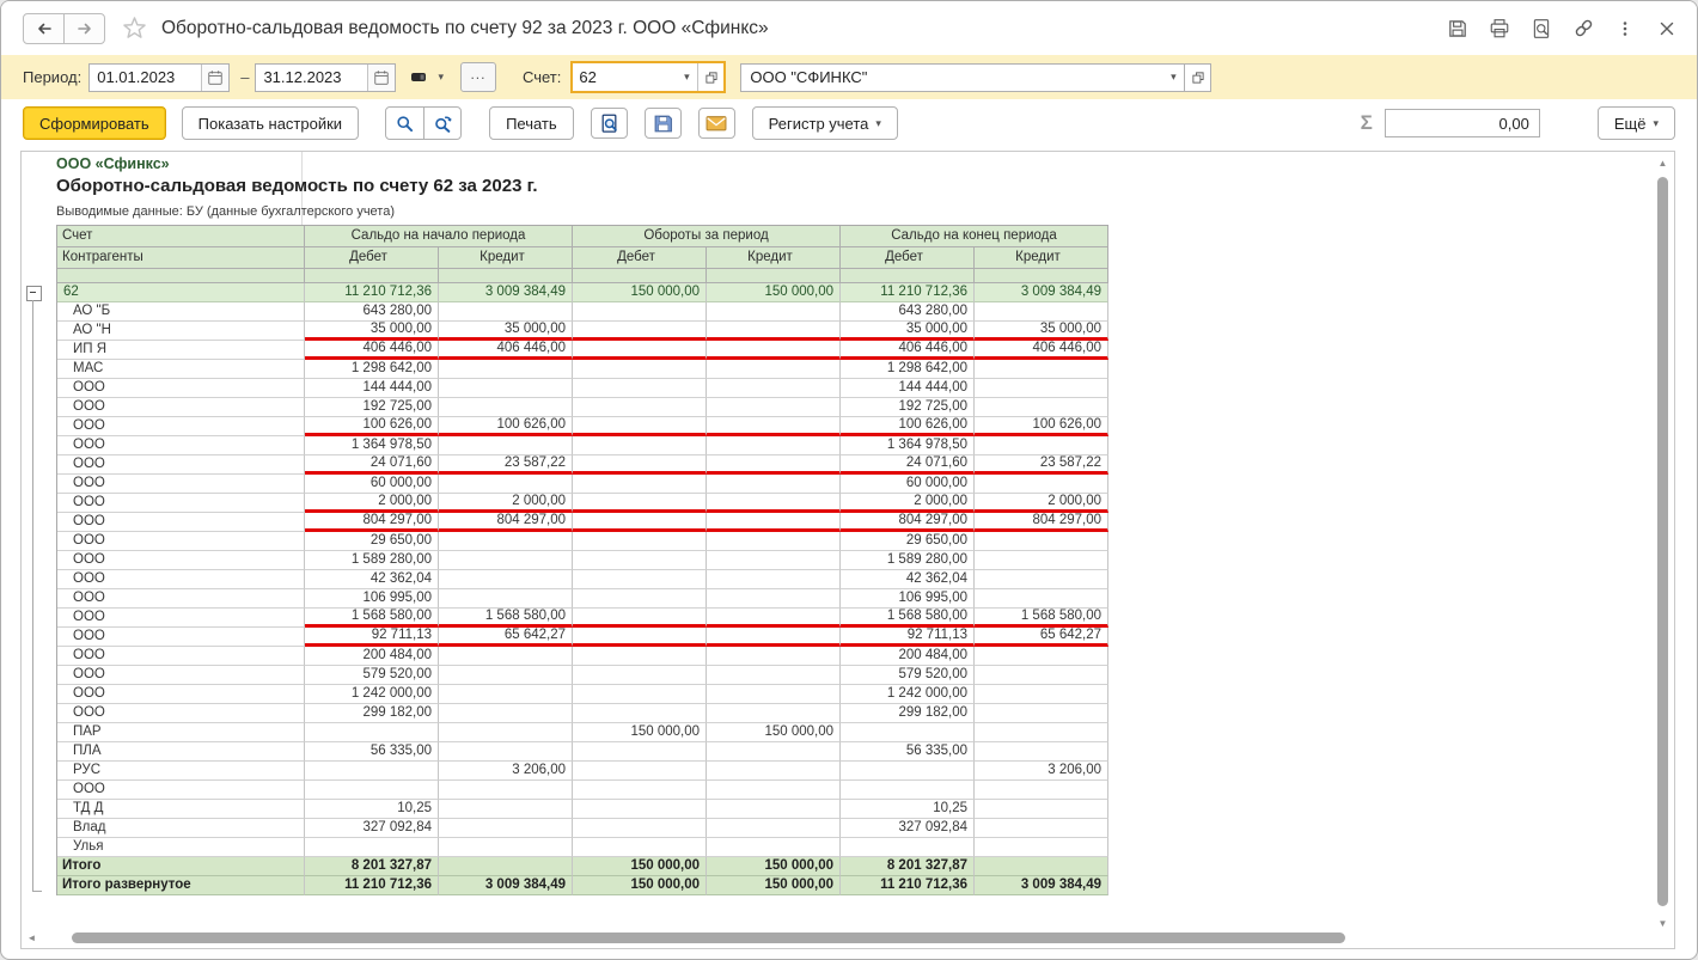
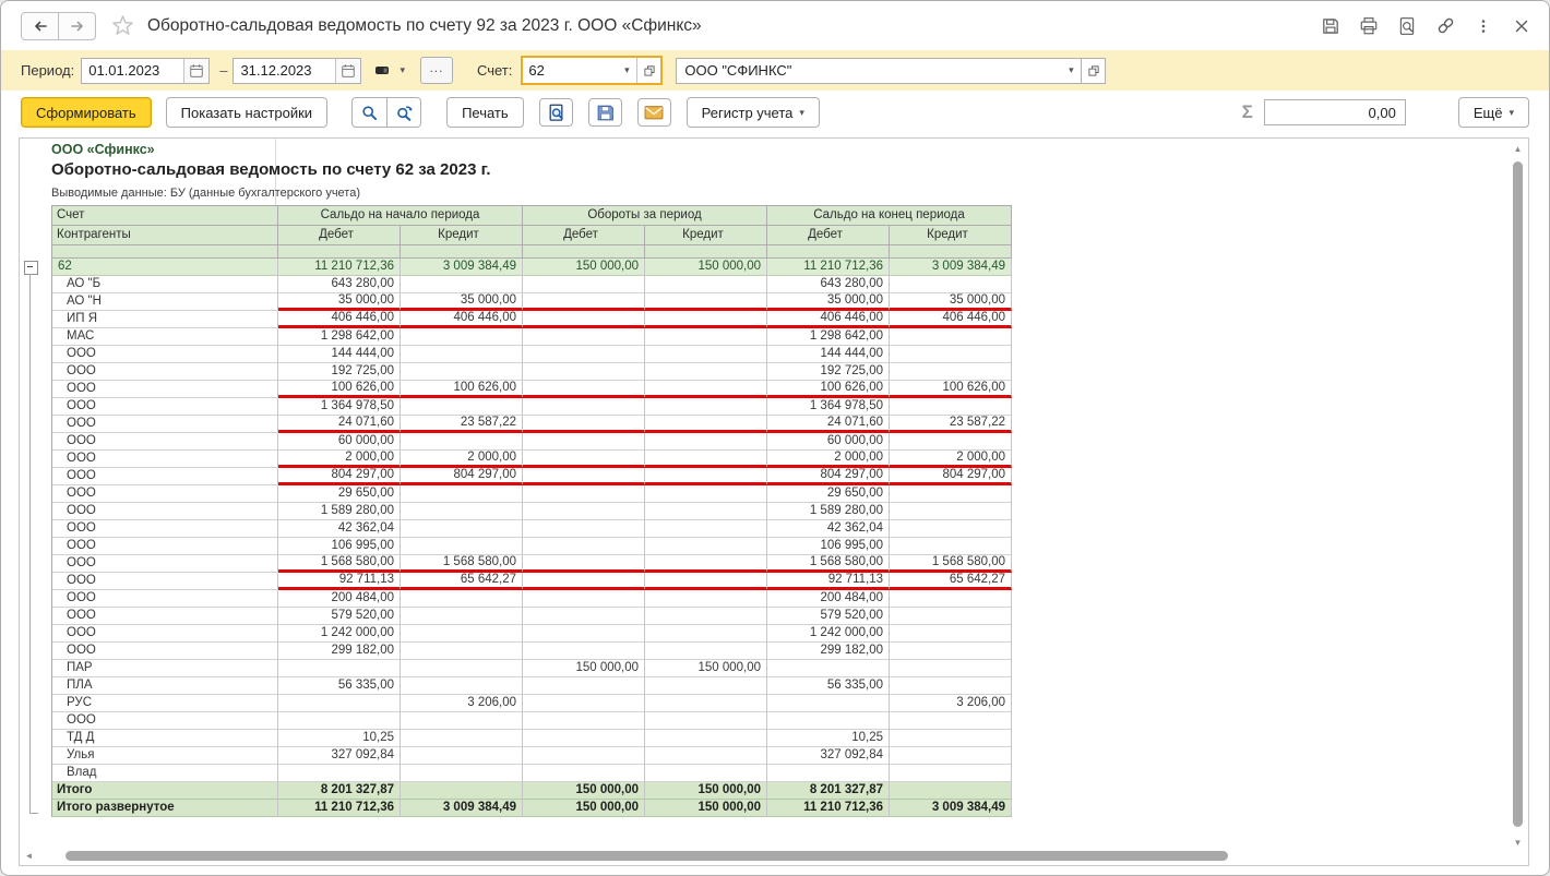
  Оборотно-сальдовая ведомость по счету 92 за 2023 г. ООО «Сфинкс»
  Период:
  01.01.2023
  –
  31.12.2023
  ▾
  ...
  Счет:
  62
  ▾
  ООО "СФИНКС"
  ▾
  Сформировать
  Показать настройки
  Печать
  Регистр учета
  ▾
  Σ
  0,00
  Ещё
  ▾
  ООО «Сфинкс»
  Оборотно-сальдовая ведомость по счету 62 за 2023 г.
  Выводимые данные: БУ (данные бухгалтерского учета)
  Счет
  Сальдо на начало периода
  Обороты за период
  Сальдо на конец периода
  Контрагенты
  Дебет
  Кредит
  Дебет
  Кредит
  Дебет
  Кредит
  62
  11 210 712,36
  3 009 384,49
  150 000,00
  150 000,00
  11 210 712,36
  3 009 384,49
  АО "Б
  643 280,00
  643 280,00
  АО "Н
  35 000,00
  35 000,00
  35 000,00
  35 000,00
  ИП Я
  406 446,00
  406 446,00
  406 446,00
  406 446,00
  МАС
  1 298 642,00
  1 298 642,00
  ООО
  144 444,00
  144 444,00
  ООО
  192 725,00
  192 725,00
  ООО
  100 626,00
  100 626,00
  100 626,00
  100 626,00
  ООО
  1 364 978,50
  1 364 978,50
  ООО
  24 071,60
  23 587,22
  24 071,60
  23 587,22
  ООО
  60 000,00
  60 000,00
  ООО
  2 000,00
  2 000,00
  2 000,00
  2 000,00
  ООО
  804 297,00
  804 297,00
  804 297,00
  804 297,00
  ООО
  29 650,00
  29 650,00
  ООО
  1 589 280,00
  1 589 280,00
  ООО
  42 362,04
  42 362,04
  ООО
  106 995,00
  106 995,00
  ООО
  1 568 580,00
  1 568 580,00
  1 568 580,00
  1 568 580,00
  ООО
  92 711,13
  65 642,27
  92 711,13
  65 642,27
  ООО
  200 484,00
  200 484,00
  ООО
  579 520,00
  579 520,00
  ООО
  1 242 000,00
  1 242 000,00
  ООО
  299 182,00
  299 182,00
  ПАР
  150 000,00
  150 000,00
  ПЛА
  56 335,00
  56 335,00
  РУС
  3 206,00
  3 206,00
  ООО
  ТД Д
  10,25
  10,25
- Влад
+ Улья
  327 092,84
  327 092,84
- Улья
+ Влад
  Итого
  8 201 327,87
  150 000,00
  150 000,00
  8 201 327,87
  Итого развернутое
  11 210 712,36
  3 009 384,49
  150 000,00
  150 000,00
  11 210 712,36
  3 009 384,49
  ▲
  ▼
  ◄
